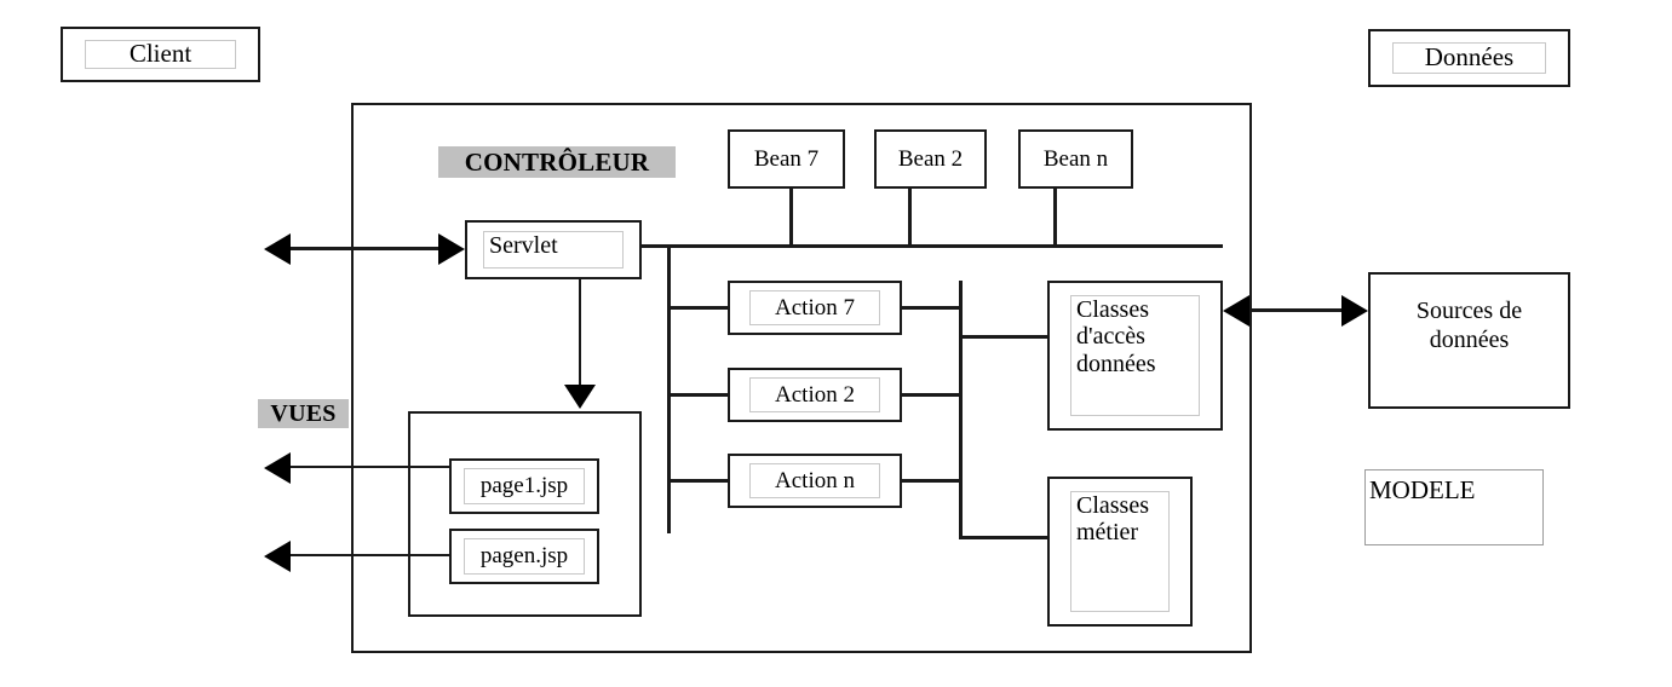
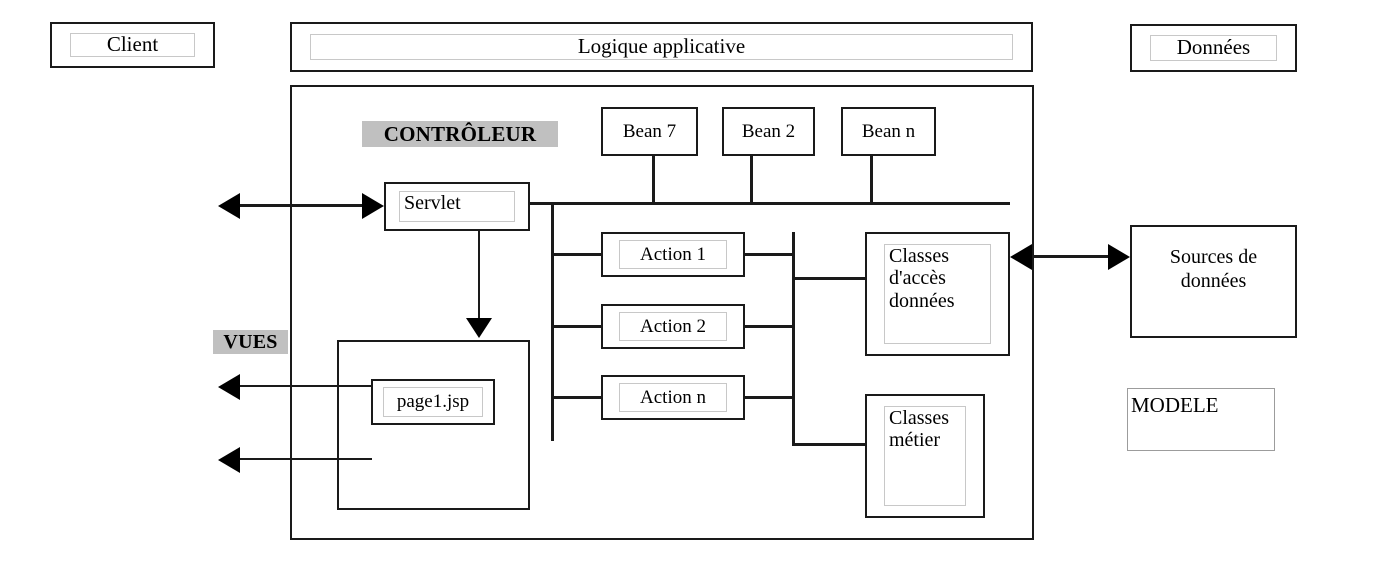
  Client
+ Logique applicative
  Données
  CONTRÔLEUR
  Bean 7
  Bean 2
  Bean n
  Servlet
  VUES
  page1.jsp
- pagen.jsp
- Action 7
+ Action 1
  Action 2
  Action n
  Classes
  d'accès
  données
  Classes
  métier
  Sources de
  données
  MODELE
